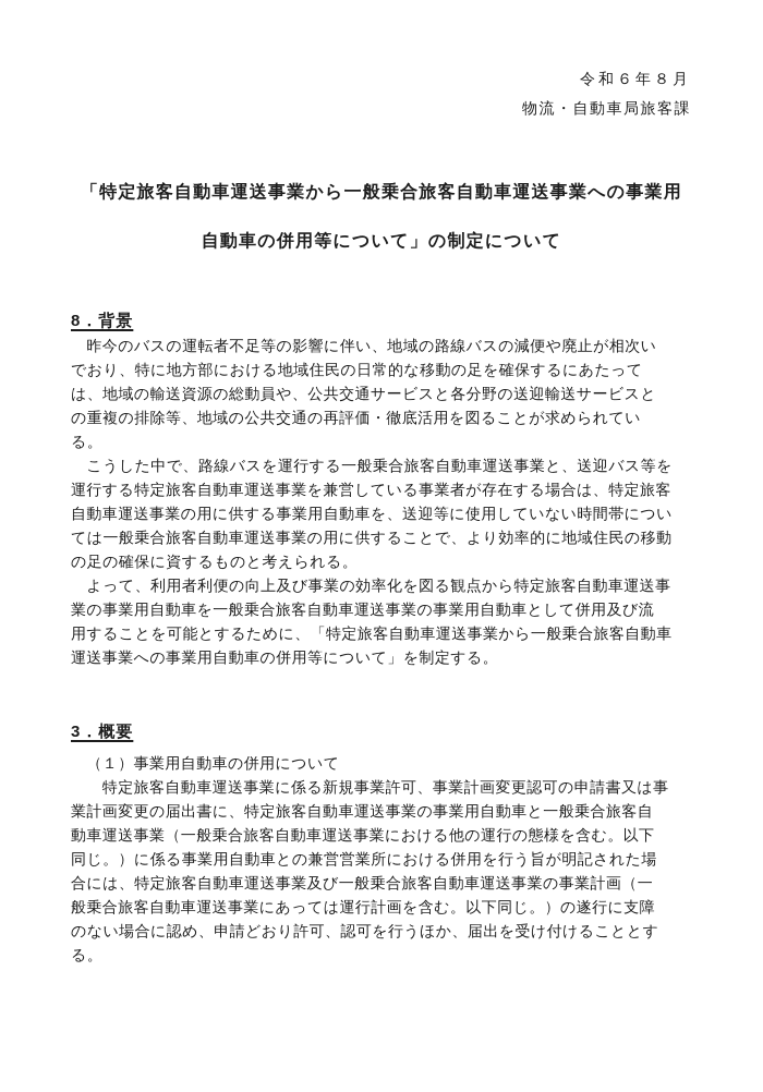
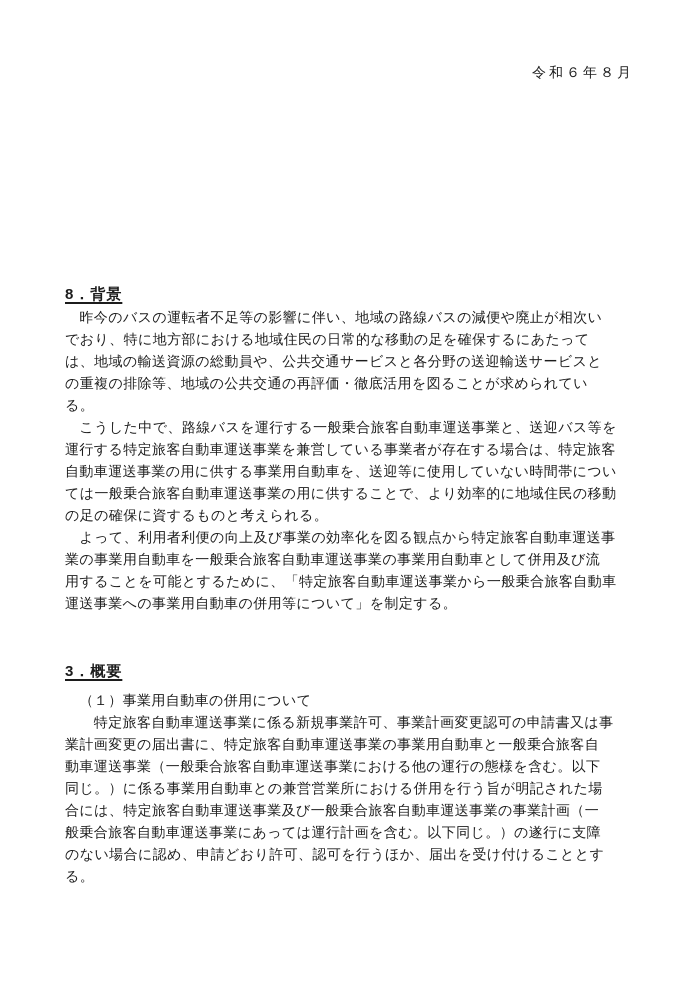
  令和６年８月
- 物流・自動車局旅客課
- 「特定旅客自動車運送事業から一般乗合旅客自動車運送事業への事業用
- 自動車の併用等について」の制定について
  8．背景
  昨今のバスの運転者不足等の影響に伴い、地域の路線バスの減便や廃止が相次い
  でおり、特に地方部における地域住民の日常的な移動の足を確保するにあたって
  は、地域の輸送資源の総動員や、公共交通サービスと各分野の送迎輸送サービスと
  の重複の排除等、地域の公共交通の再評価・徹底活用を図ることが求められてい
  る。
  こうした中で、路線バスを運行する一般乗合旅客自動車運送事業と、送迎バス等を
  運行する特定旅客自動車運送事業を兼営している事業者が存在する場合は、特定旅客
  自動車運送事業の用に供する事業用自動車を、送迎等に使用していない時間帯につい
  ては一般乗合旅客自動車運送事業の用に供することで、より効率的に地域住民の移動
  の足の確保に資するものと考えられる。
  よって、利用者利便の向上及び事業の効率化を図る観点から特定旅客自動車運送事
  業の事業用自動車を一般乗合旅客自動車運送事業の事業用自動車として併用及び流
  用することを可能とするために、「特定旅客自動車運送事業から一般乗合旅客自動車
  運送事業への事業用自動車の併用等について」を制定する。
  3．概要
  （１）事業用自動車の併用について
  特定旅客自動車運送事業に係る新規事業許可、事業計画変更認可の申請書又は事
  業計画変更の届出書に、特定旅客自動車運送事業の事業用自動車と一般乗合旅客自
  動車運送事業（一般乗合旅客自動車運送事業における他の運行の態様を含む。以下
  同じ。）に係る事業用自動車との兼営営業所における併用を行う旨が明記された場
  合には、特定旅客自動車運送事業及び一般乗合旅客自動車運送事業の事業計画（一
  般乗合旅客自動車運送事業にあっては運行計画を含む。以下同じ。）の遂行に支障
  のない場合に認め、申請どおり許可、認可を行うほか、届出を受け付けることとす
  る。
